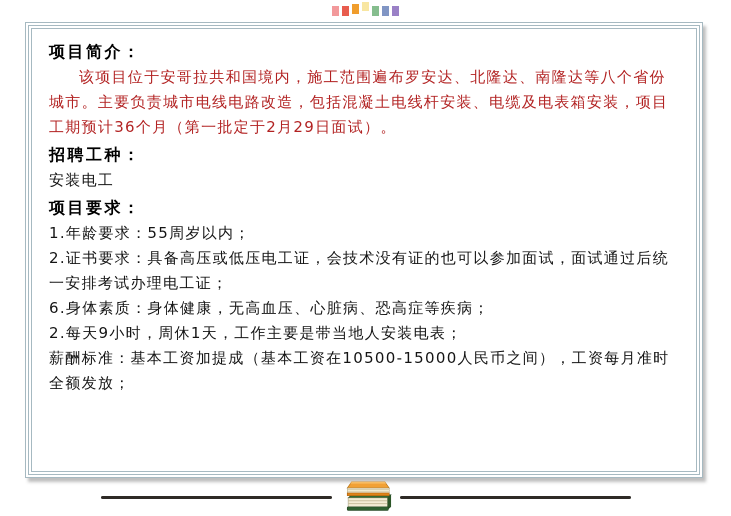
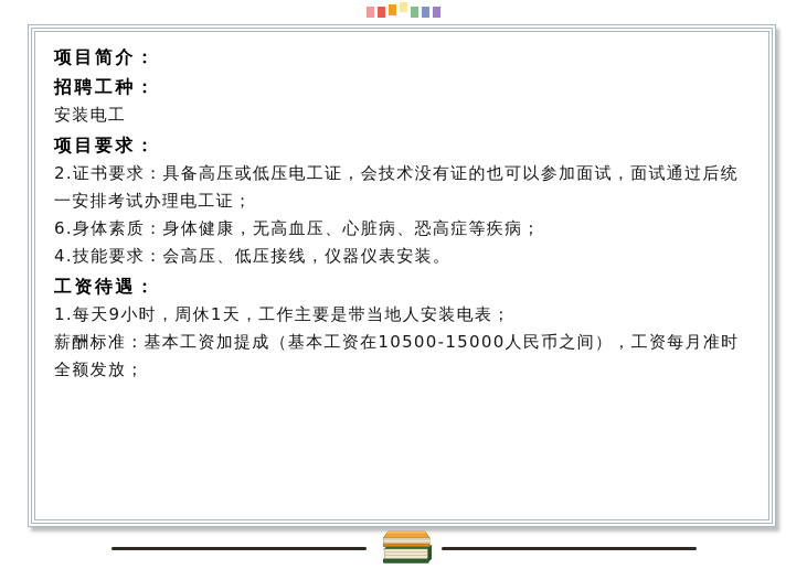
  项目简介：
- 该项目位于安哥拉共和国境内，施工范围遍布罗安达、北隆达、南隆达等八个省份城市。主要负责城市电线电路改造，包括混凝土电线杆安装、电缆及电表箱安装，项目工期预计36个月（第一批定于2月29日面试）。
  招聘工种：
  安装电工
  项目要求：
- 1.年龄要求：55周岁以内；
  2.证书要求：具备高压或低压电工证，会技术没有证的也可以参加面试，面试通过后统一安排考试办理电工证；
  6.身体素质：身体健康，无高血压、心脏病、恐高症等疾病；
+ 4.技能要求：会高压、低压接线，仪器仪表安装。
+ 工资待遇：
- 2.每天9小时，周休1天，工作主要是带当地人安装电表；
+ 1.每天9小时，周休1天，工作主要是带当地人安装电表；
  薪酬标准：基本工资加提成（基本工资在10500-15000人民币之间），工资每月准时全额发放；
